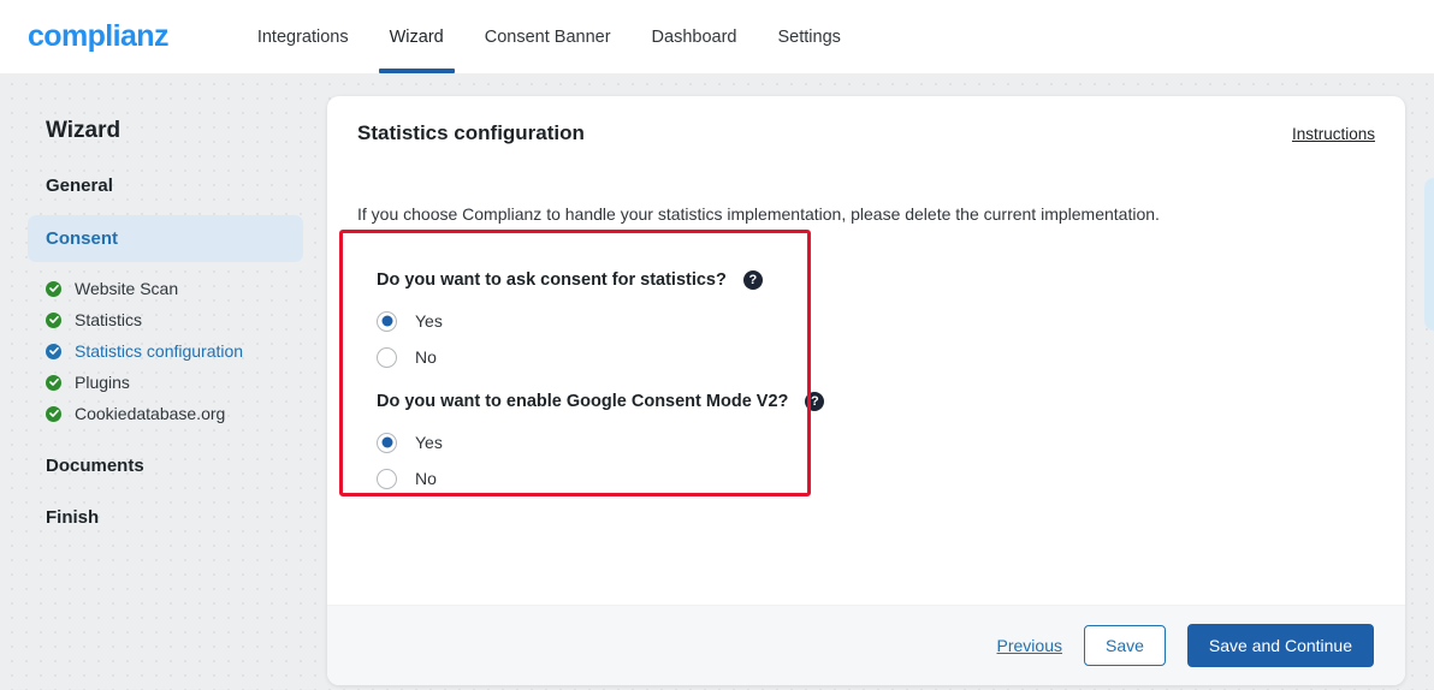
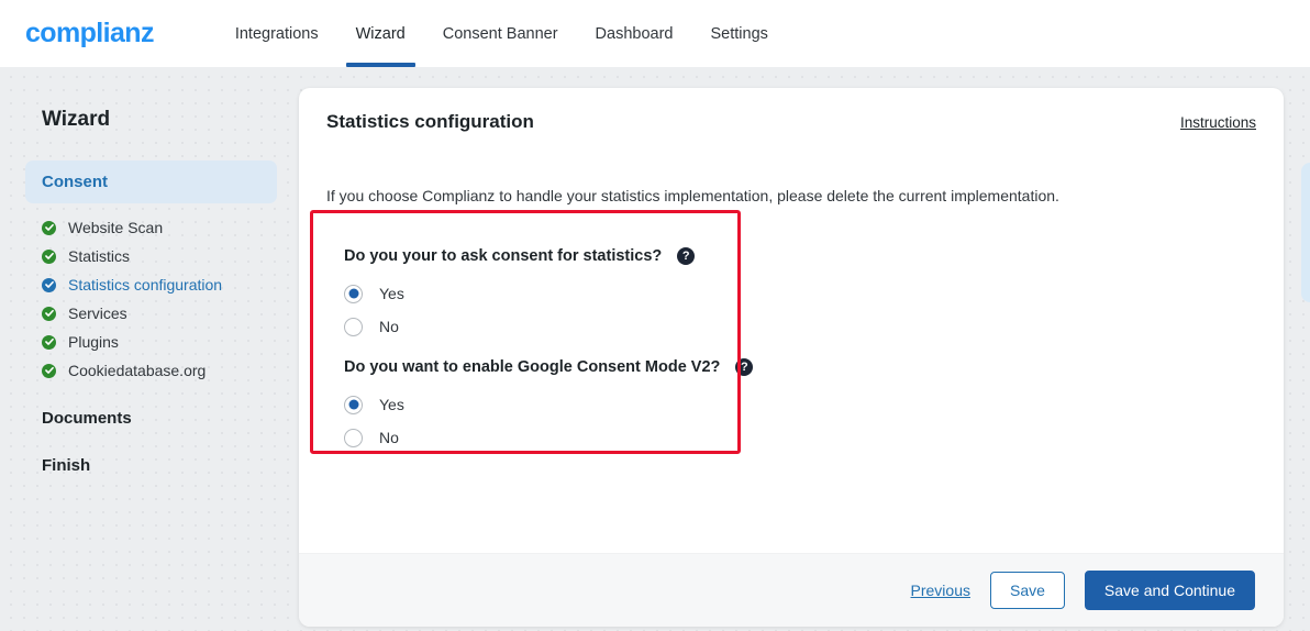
  complianz
  Integrations
  Wizard
  Consent Banner
  Dashboard
  Settings
  Wizard
- General
  Consent
  Website Scan
  Statistics
  Statistics configuration
+ Services
  Plugins
  Cookiedatabase.org
  Documents
  Finish
  Statistics configuration
  Instructions
  If you choose Complianz to handle your statistics implementation, please delete the current implementation.
- Do you want to ask consent for statistics?
+ Do you your to ask consent for statistics?
  ?
  Yes
  No
  Do you want to enable Google Consent Mode V2?
  ?
  Yes
  No
  Previous
  Save
  Save and Continue
